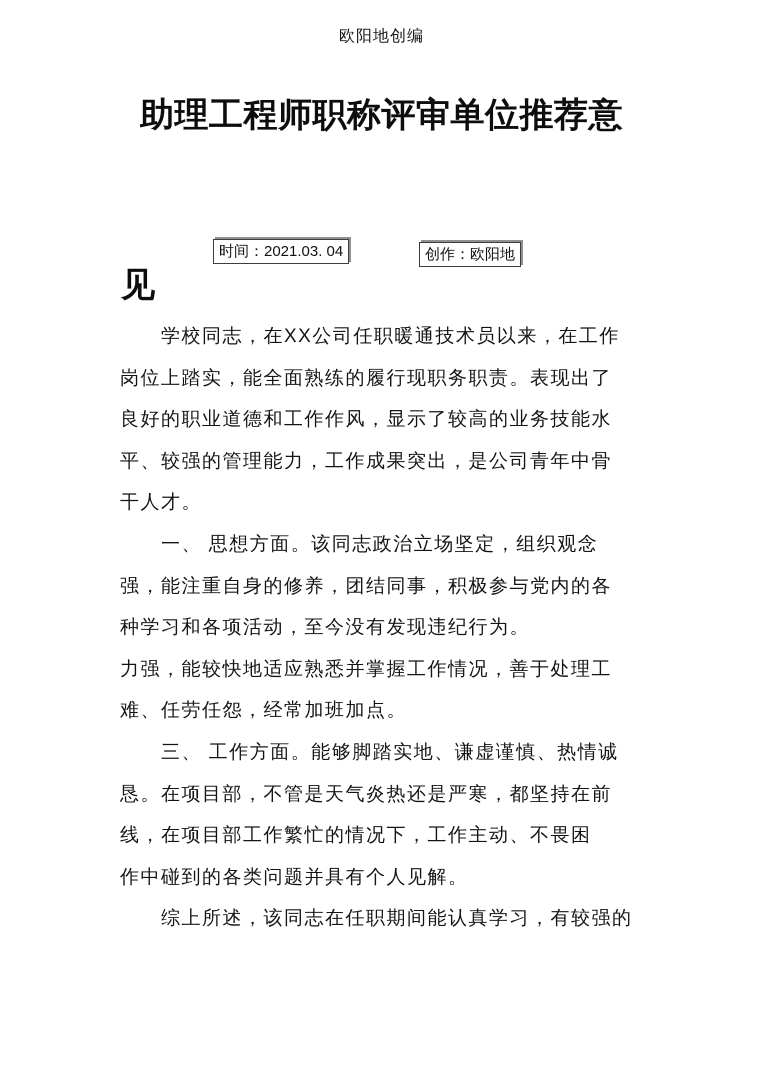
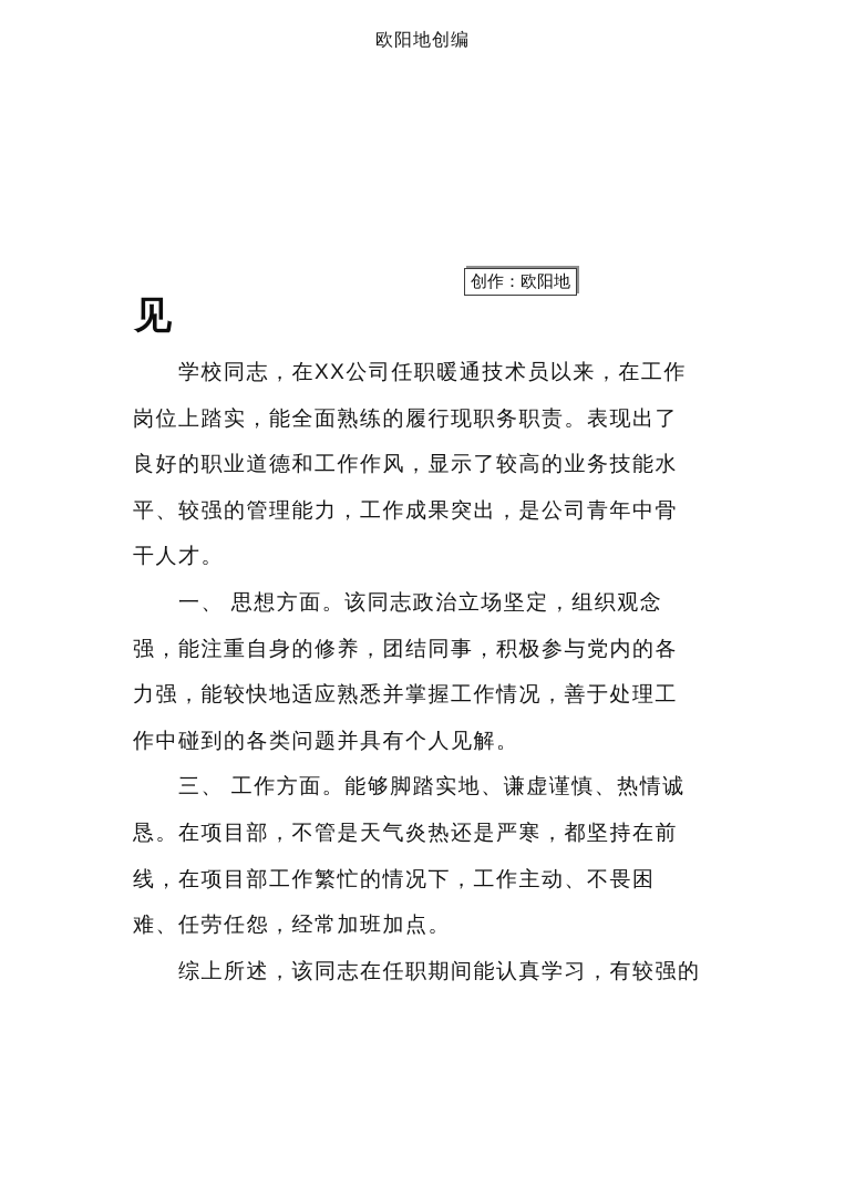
  欧阳地创编
- 助理工程师职称评审单位推荐意
- 时间：2021.03. 04
  创作：欧阳地
  见
  学校同志，在XX公司任职暖通技术员以来，在工作
  岗位上踏实，能全面熟练的履行现职务职责。表现出了
  良好的职业道德和工作作风，显示了较高的业务技能水
  平、较强的管理能力，工作成果突出，是公司青年中骨
  干人才。
  一、 思想方面。该同志政治立场坚定，组织观念
  强，能注重自身的修养，团结同事，积极参与党内的各
- 种学习和各项活动，至今没有发现违纪行为。
  力强，能较快地适应熟悉并掌握工作情况，善于处理工
- 难、任劳任怨，经常加班加点。
+ 作中碰到的各类问题并具有个人见解。
  三、 工作方面。能够脚踏实地、谦虚谨慎、热情诚
  恳。在项目部，不管是天气炎热还是严寒，都坚持在前
  线，在项目部工作繁忙的情况下，工作主动、不畏困
- 作中碰到的各类问题并具有个人见解。
+ 难、任劳任怨，经常加班加点。
  综上所述，该同志在任职期间能认真学习，有较强的
